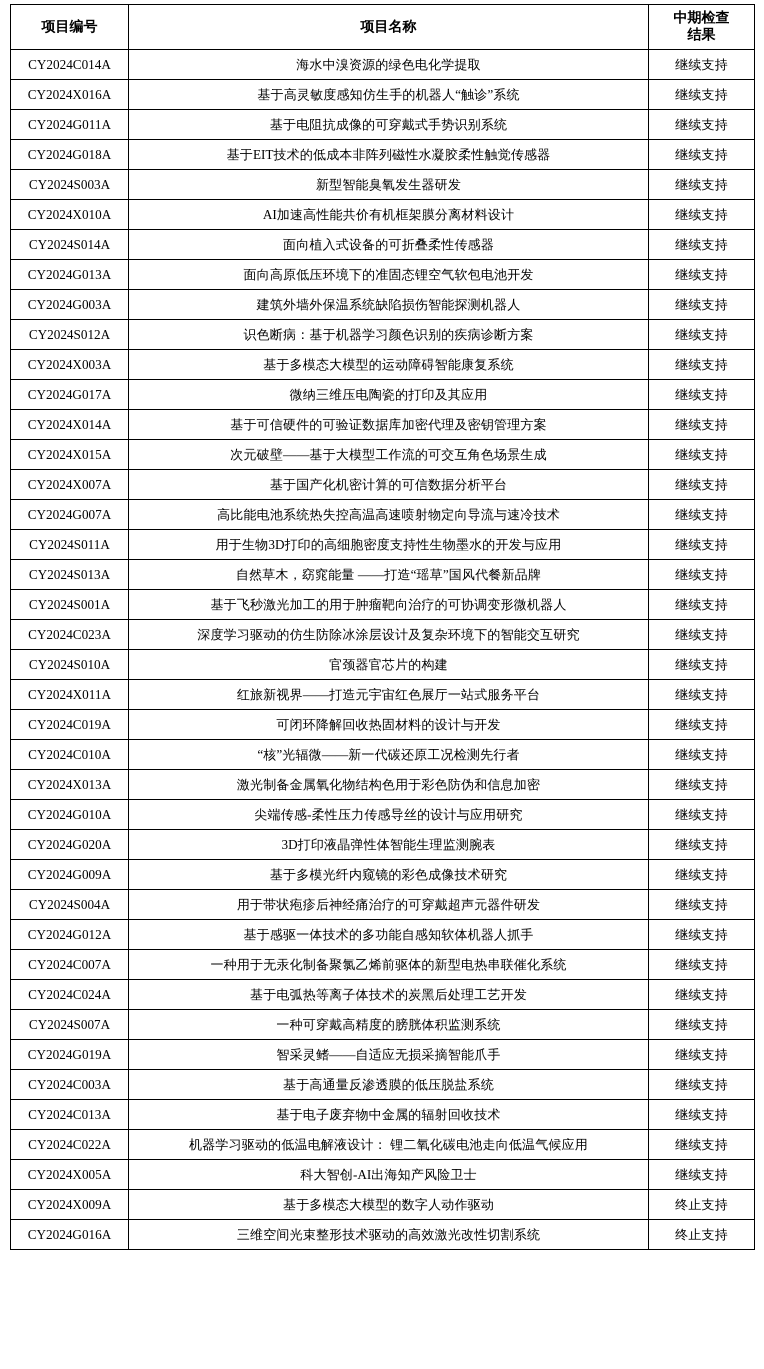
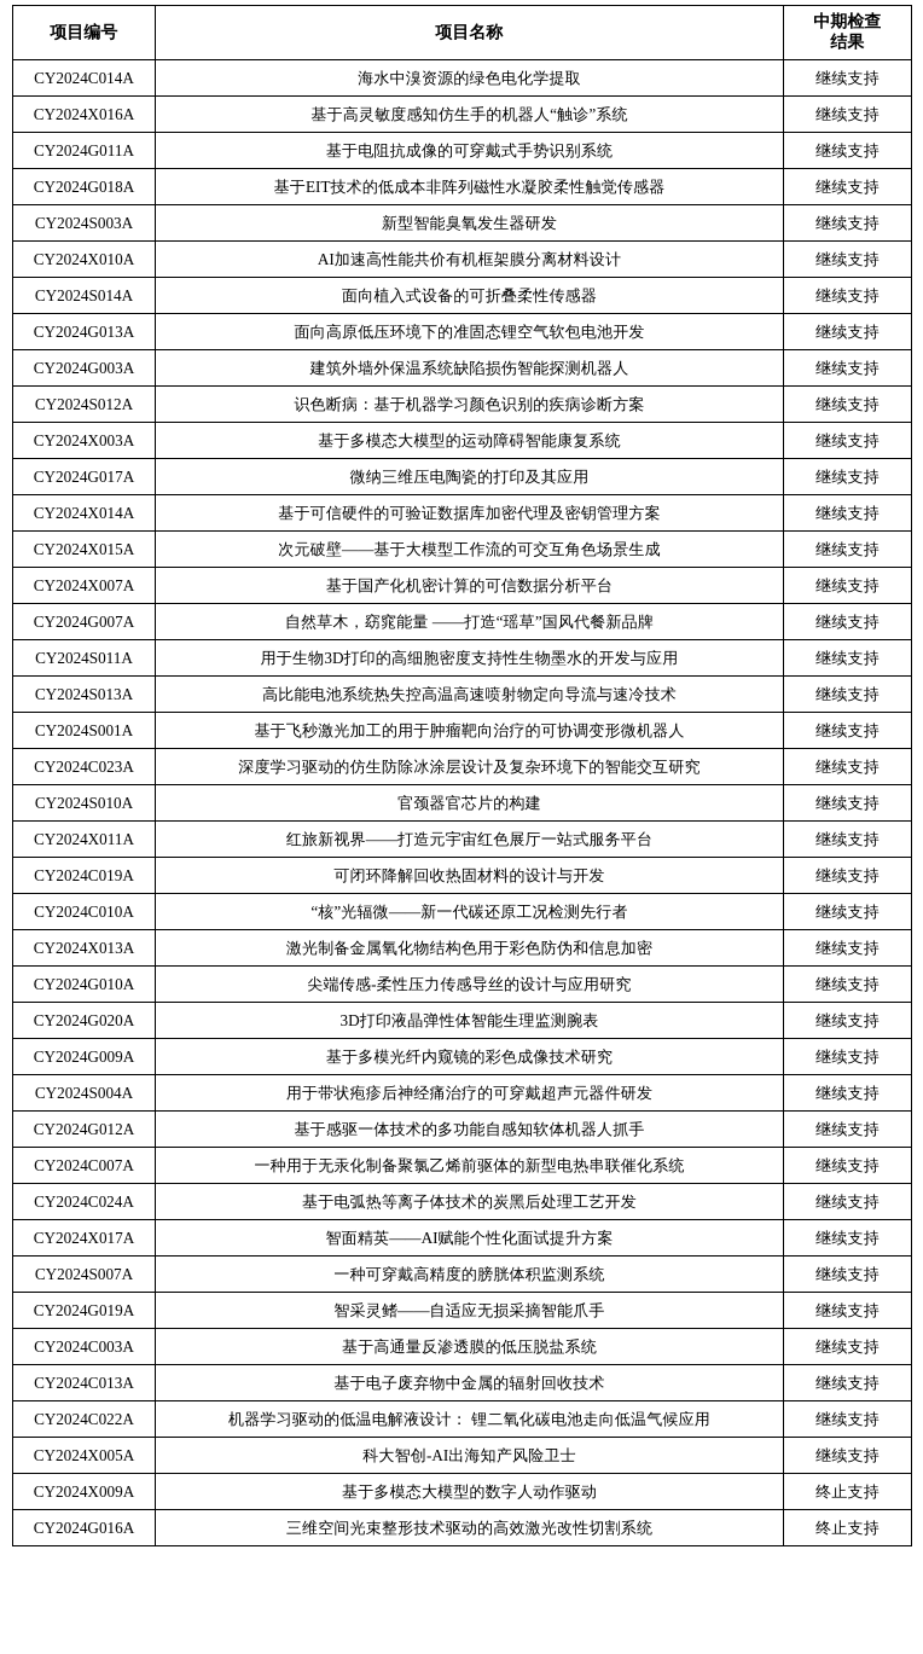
  项目编号	项目名称	中期检查 结果
  CY2024C014A	海水中溴资源的绿色电化学提取	继续支持
  CY2024X016A	基于高灵敏度感知仿生手的机器人“触诊”系统	继续支持
  CY2024G011A	基于电阻抗成像的可穿戴式手势识别系统	继续支持
  CY2024G018A	基于EIT技术的低成本非阵列磁性水凝胶柔性触觉传感器	继续支持
  CY2024S003A	新型智能臭氧发生器研发	继续支持
  CY2024X010A	AI加速高性能共价有机框架膜分离材料设计	继续支持
  CY2024S014A	面向植入式设备的可折叠柔性传感器	继续支持
  CY2024G013A	面向高原低压环境下的准固态锂空气软包电池开发	继续支持
  CY2024G003A	建筑外墙外保温系统缺陷损伤智能探测机器人	继续支持
  CY2024S012A	识色断病：基于机器学习颜色识别的疾病诊断方案	继续支持
  CY2024X003A	基于多模态大模型的运动障碍智能康复系统	继续支持
  CY2024G017A	微纳三维压电陶瓷的打印及其应用	继续支持
  CY2024X014A	基于可信硬件的可验证数据库加密代理及密钥管理方案	继续支持
  CY2024X015A	次元破壁——基于大模型工作流的可交互角色场景生成	继续支持
  CY2024X007A	基于国产化机密计算的可信数据分析平台	继续支持
- CY2024G007A	高比能电池系统热失控高温高速喷射物定向导流与速冷技术	继续支持
+ CY2024G007A	自然草木，窈窕能量 ——打造“瑶草”国风代餐新品牌	继续支持
  CY2024S011A	用于生物3D打印的高细胞密度支持性生物墨水的开发与应用	继续支持
- CY2024S013A	自然草木，窈窕能量 ——打造“瑶草”国风代餐新品牌	继续支持
+ CY2024S013A	高比能电池系统热失控高温高速喷射物定向导流与速冷技术	继续支持
  CY2024S001A	基于飞秒激光加工的用于肿瘤靶向治疗的可协调变形微机器人	继续支持
  CY2024C023A	深度学习驱动的仿生防除冰涂层设计及复杂环境下的智能交互研究	继续支持
  CY2024S010A	官颈器官芯片的构建	继续支持
  CY2024X011A	红旅新视界——打造元宇宙红色展厅一站式服务平台	继续支持
  CY2024C019A	可闭环降解回收热固材料的设计与开发	继续支持
  CY2024C010A	“核”光辐微——新一代碳还原工况检测先行者	继续支持
  CY2024X013A	激光制备金属氧化物结构色用于彩色防伪和信息加密	继续支持
  CY2024G010A	尖端传感-柔性压力传感导丝的设计与应用研究	继续支持
  CY2024G020A	3D打印液晶弹性体智能生理监测腕表	继续支持
  CY2024G009A	基于多模光纤内窥镜的彩色成像技术研究	继续支持
  CY2024S004A	用于带状疱疹后神经痛治疗的可穿戴超声元器件研发	继续支持
  CY2024G012A	基于感驱一体技术的多功能自感知软体机器人抓手	继续支持
  CY2024C007A	一种用于无汞化制备聚氯乙烯前驱体的新型电热串联催化系统	继续支持
  CY2024C024A	基于电弧热等离子体技术的炭黑后处理工艺开发	继续支持
+ CY2024X017A	智面精英——AI赋能个性化面试提升方案	继续支持
  CY2024S007A	一种可穿戴高精度的膀胱体积监测系统	继续支持
  CY2024G019A	智采灵鳍——自适应无损采摘智能爪手	继续支持
  CY2024C003A	基于高通量反渗透膜的低压脱盐系统	继续支持
  CY2024C013A	基于电子废弃物中金属的辐射回收技术	继续支持
  CY2024C022A	机器学习驱动的低温电解液设计： 锂二氧化碳电池走向低温气候应用	继续支持
  CY2024X005A	科大智创-AI出海知产风险卫士	继续支持
  CY2024X009A	基于多模态大模型的数字人动作驱动	终止支持
  CY2024G016A	三维空间光束整形技术驱动的高效激光改性切割系统	终止支持
